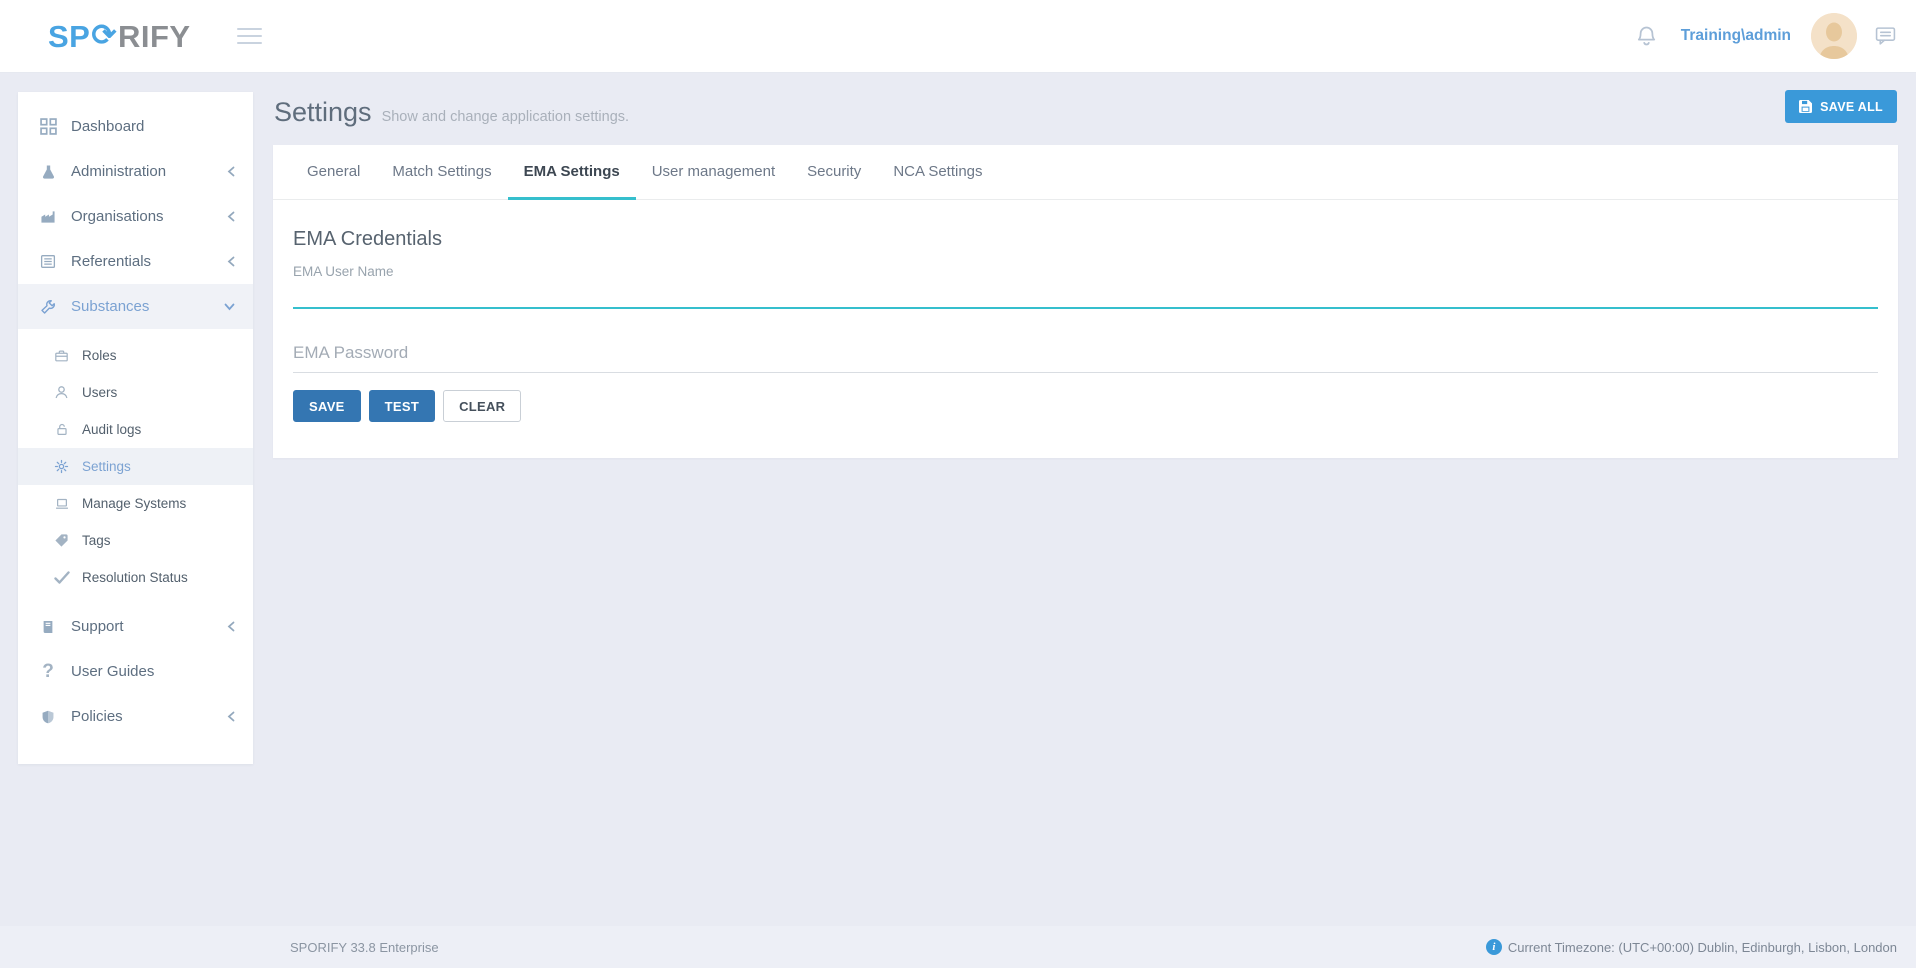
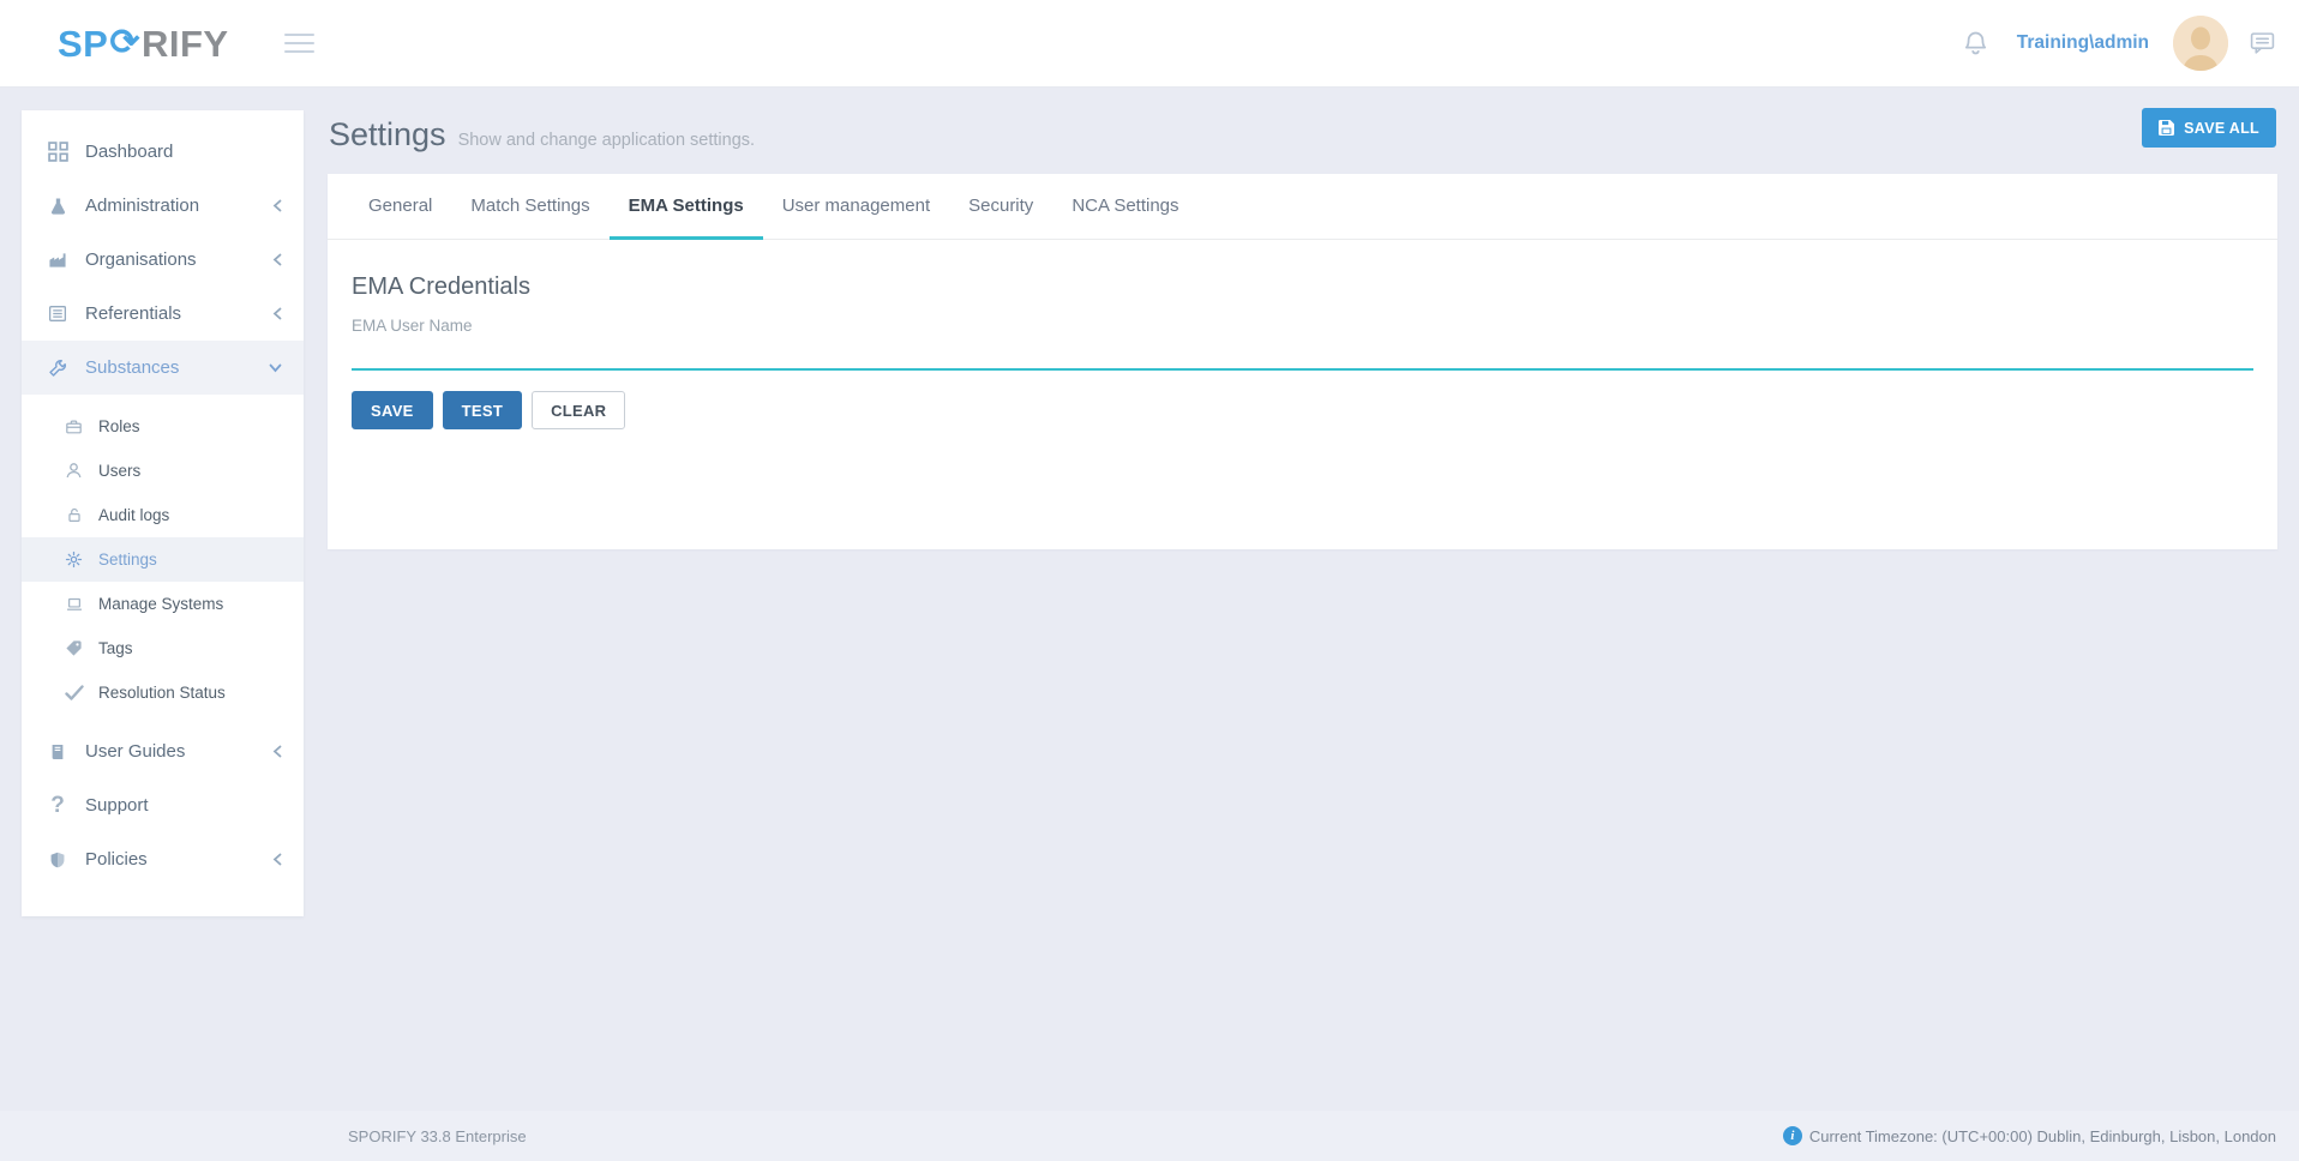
  SP
  ⟳
  RIFY
  Training\admin
  Dashboard
  Administration
  Organisations
  Referentials
  Substances
  Roles
  Users
  Audit logs
  Settings
  Manage Systems
  Tags
  Resolution Status
- Support
+ User Guides
  ?
- User Guides
+ Support
  Policies
  Settings
  Show and change application settings.
  SAVE ALL
  General
  Match Settings
  EMA Settings
  User management
  Security
  NCA Settings
  EMA Credentials
  EMA User Name
- EMA Password
  SAVE
  TEST
  CLEAR
  SPORIFY 33.8 Enterprise
  i
  Current Timezone: (UTC+00:00) Dublin, Edinburgh, Lisbon, London
